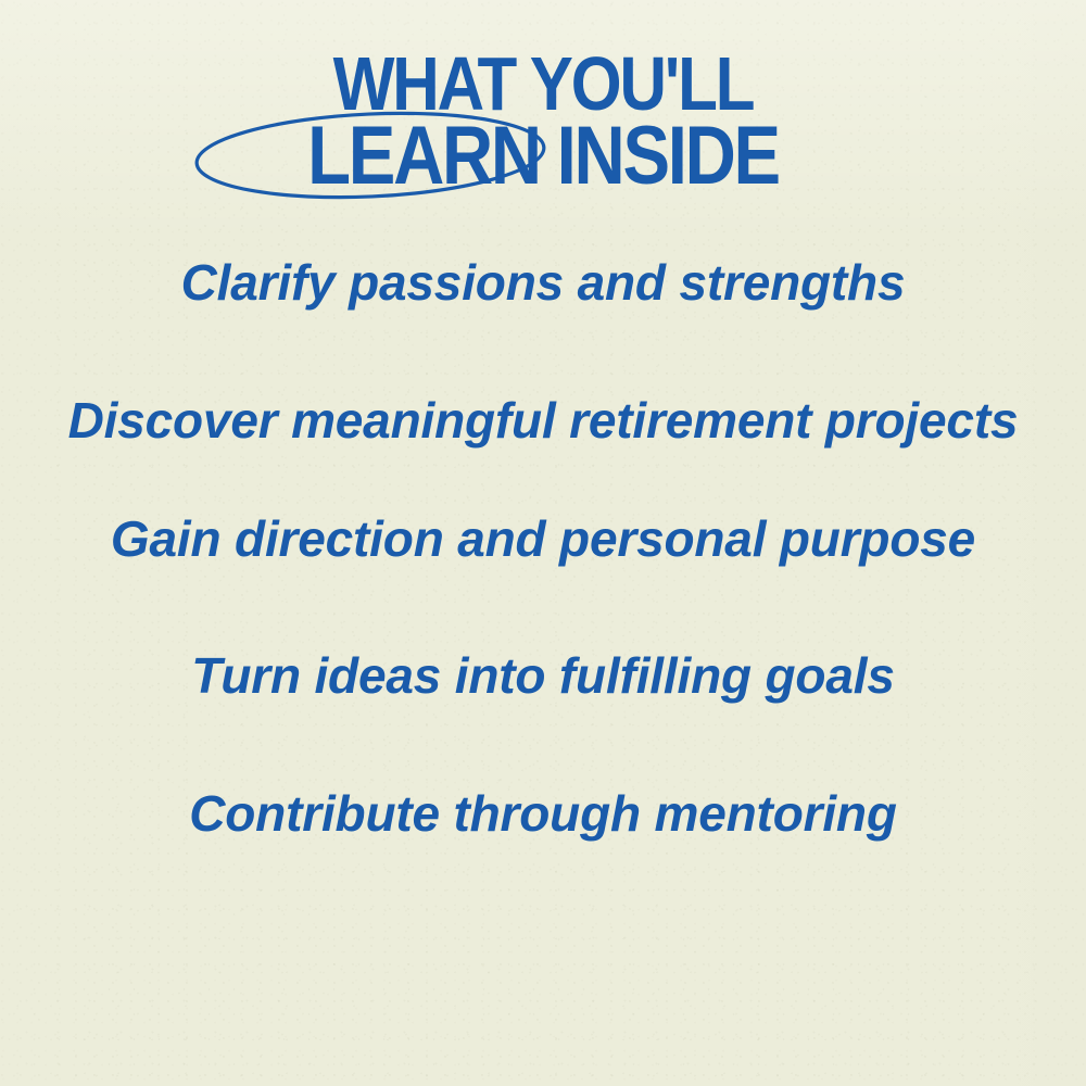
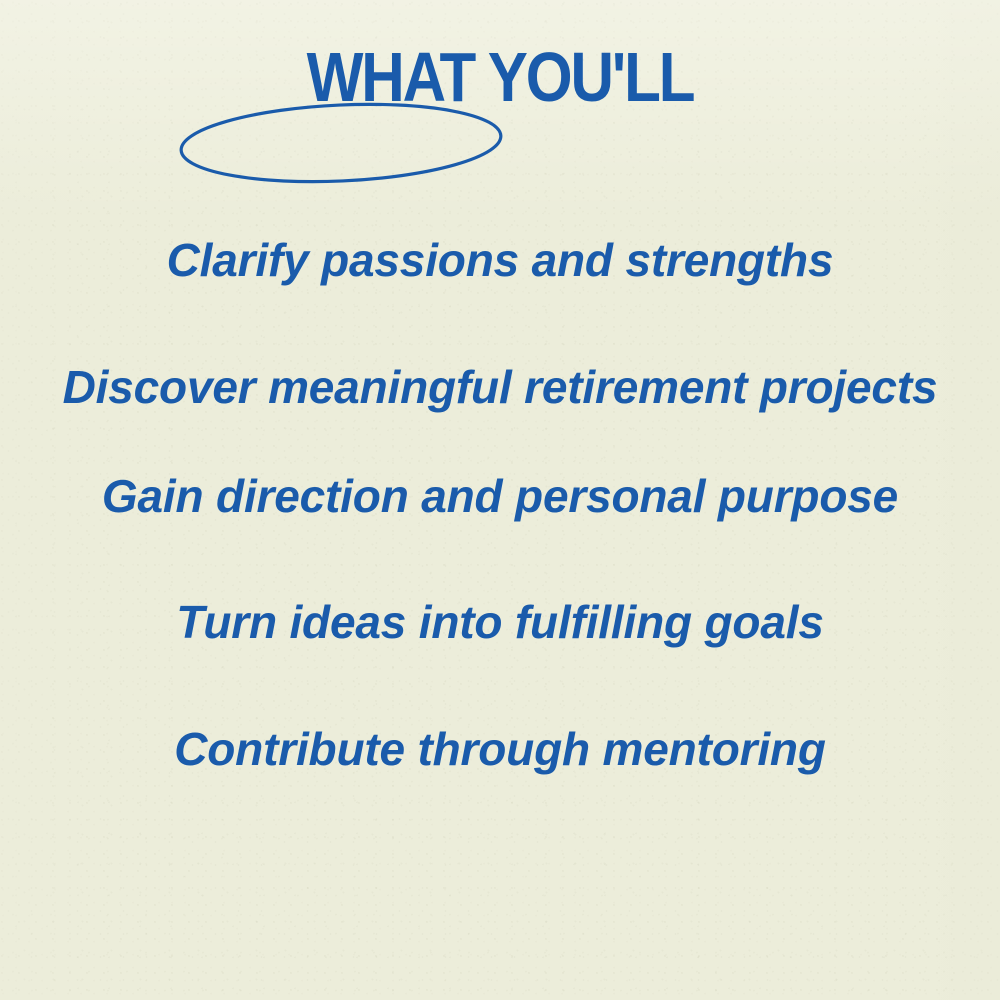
  WHAT YOU'LL
- LEARN INSIDE
  Clarify passions and strengths
  Discover meaningful retirement projects
  Gain direction and personal purpose
  Turn ideas into fulfilling goals
  Contribute through mentoring
